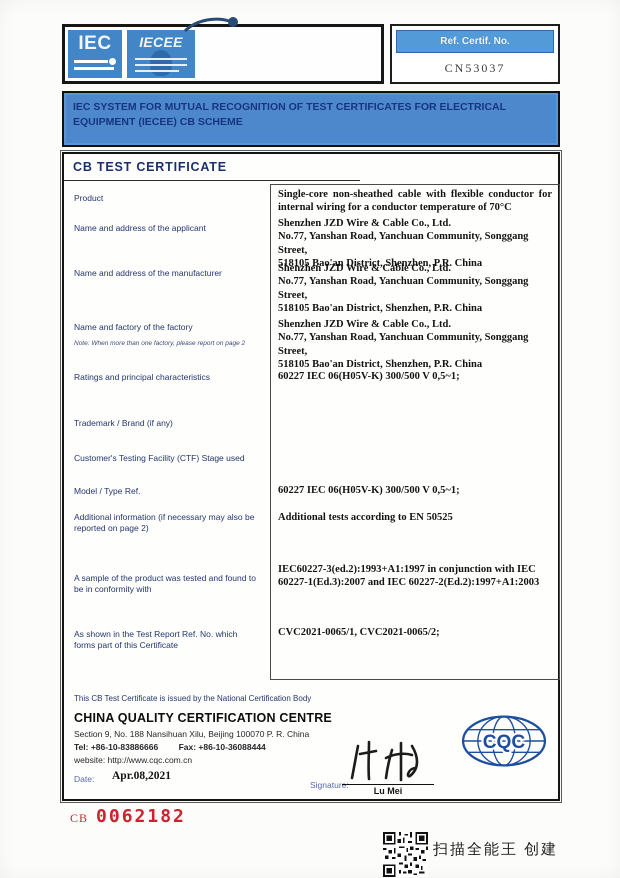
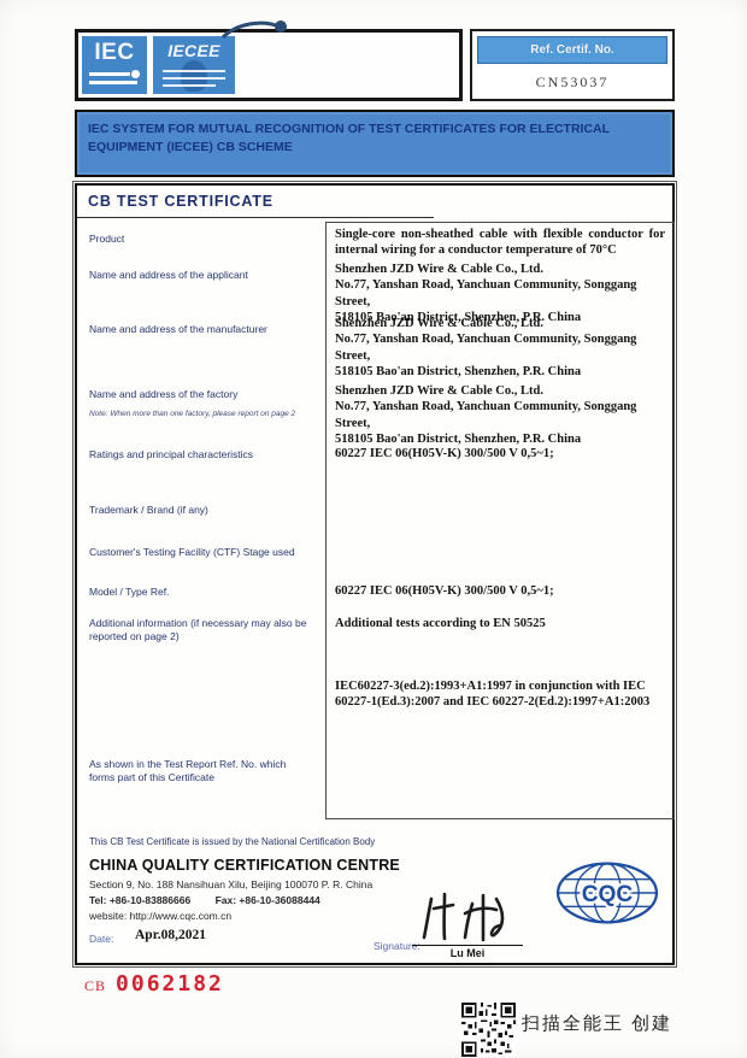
  IEC
  IECEE
  Ref. Certif. No.
  CN53037
  IEC SYSTEM FOR MUTUAL RECOGNITION OF TEST CERTIFICATES FOR ELECTRICAL EQUIPMENT (IECEE) CB SCHEME
  CB TEST CERTIFICATE
  Product
  Single-core non-sheathed cable with flexible conductor for internal wiring for a conductor temperature of 70°C
  Name and address of the applicant
  Shenzhen JZD Wire & Cable Co., Ltd.
  No.77, Yanshan Road, Yanchuan Community, Songgang Street,
  518105 Bao'an District, Shenzhen, P.R. China
  Name and address of the manufacturer
  Shenzhen JZD Wire & Cable Co., Ltd.
  No.77, Yanshan Road, Yanchuan Community, Songgang Street,
  518105 Bao'an District, Shenzhen, P.R. China
- Name and factory of the factory
+ Name and address of the factory
  Shenzhen JZD Wire & Cable Co., Ltd.
  No.77, Yanshan Road, Yanchuan Community, Songgang Street,
  518105 Bao'an District, Shenzhen, P.R. China
  Ratings and principal characteristics
  60227 IEC 06(H05V-K) 300/500 V 0,5~1;
  Trademark / Brand (if any)
  Customer's Testing Facility (CTF) Stage used
  Model / Type Ref.
  60227 IEC 06(H05V-K) 300/500 V 0,5~1;
  Additional information (if necessary may also be reported on page 2)
  Additional tests according to EN 50525
- A sample of the product was tested and found to be in conformity with
  IEC60227-3(ed.2):1993+A1:1997 in conjunction with IEC
  60227-1(Ed.3):2007 and IEC 60227-2(Ed.2):1997+A1:2003
  As shown in the Test Report Ref. No. which forms part of this Certificate
- CVC2021-0065/1, CVC2021-0065/2;
  This CB Test Certificate is issued by the National Certification Body
  CHINA QUALITY CERTIFICATION CENTRE
  Section 9, No. 188 Nansihuan Xilu, Beijing 100070 P. R. China
  Tel: +86-10-83886666 Fax: +86-10-36088444
  website: http://www.cqc.com.cn
  Date:
  Apr.08,2021
  Signature:
  Lu Mei
  CQC
  CB 0062182
  扫描全能王 创建
